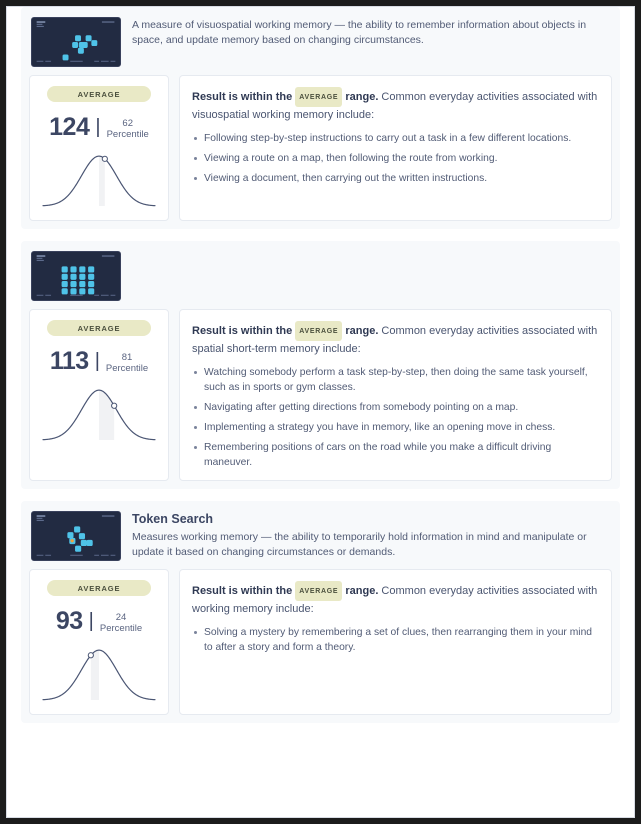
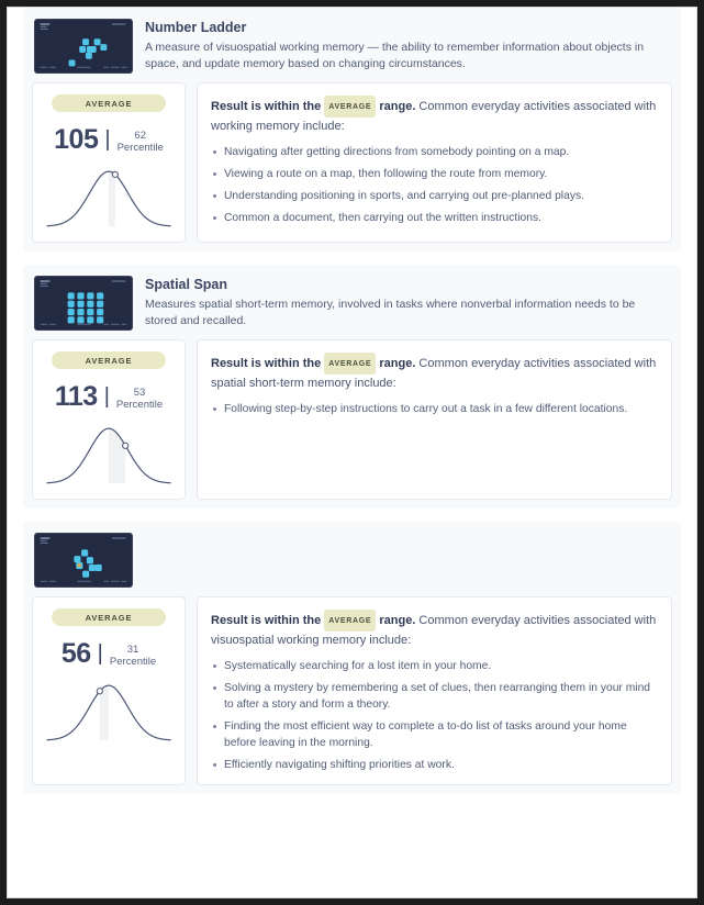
+ Number Ladder
  A measure of visuospatial working memory — the ability to remember information about objects in space, and update memory based on changing circumstances.
  AVERAGE
- 124
+ 105
  |
  62
  Percentile
- Result is within the range. Common everyday activities associated with visuospatial working memory include:
+ Result is within the range. Common everyday activities associated with working memory include:
- Following step-by-step instructions to carry out a task in a few different locations.
+ Navigating after getting directions from somebody pointing on a map.
- Viewing a route on a map, then following the route from working.
+ Viewing a route on a map, then following the route from memory.
+ Understanding positioning in sports, and carrying out pre-planned plays.
- Viewing a document, then carrying out the written instructions.
+ Common a document, then carrying out the written instructions.
+ Spatial Span
+ Measures spatial short-term memory, involved in tasks where nonverbal information needs to be stored and recalled.
  AVERAGE
  113
  |
- 81
+ 53
  Percentile
  Result is within the range. Common everyday activities associated with spatial short-term memory include:
- Watching somebody perform a task step-by-step, then doing the same task yourself, such as in sports or gym classes.
- Navigating after getting directions from somebody pointing on a map.
+ Following step-by-step instructions to carry out a task in a few different locations.
- Implementing a strategy you have in memory, like an opening move in chess.
- Remembering positions of cars on the road while you make a difficult driving maneuver.
- Token Search
- Measures working memory — the ability to temporarily hold information in mind and manipulate or update it based on changing circumstances or demands.
  AVERAGE
- 93
+ 56
  |
- 24
+ 31
  Percentile
- Result is within the range. Common everyday activities associated with working memory include:
+ Result is within the range. Common everyday activities associated with visuospatial working memory include:
+ Systematically searching for a lost item in your home.
  Solving a mystery by remembering a set of clues, then rearranging them in your mind to after a story and form a theory.
+ Finding the most efficient way to complete a to-do list of tasks around your home before leaving in the morning.
+ Efficiently navigating shifting priorities at work.
